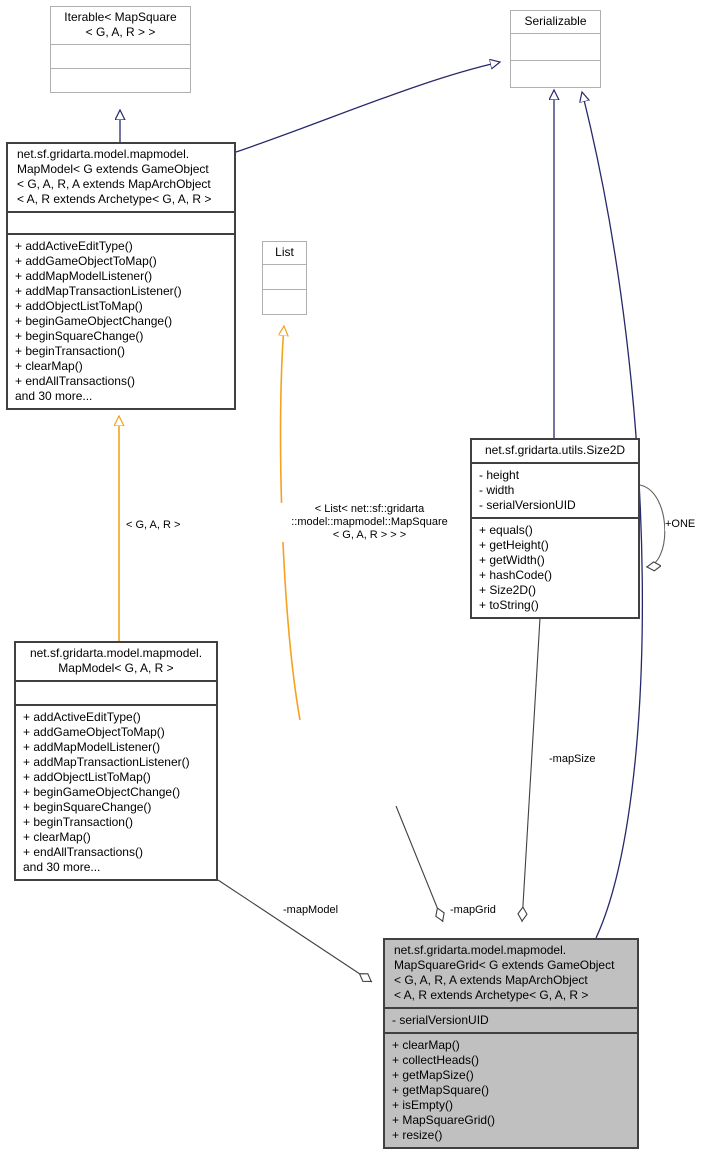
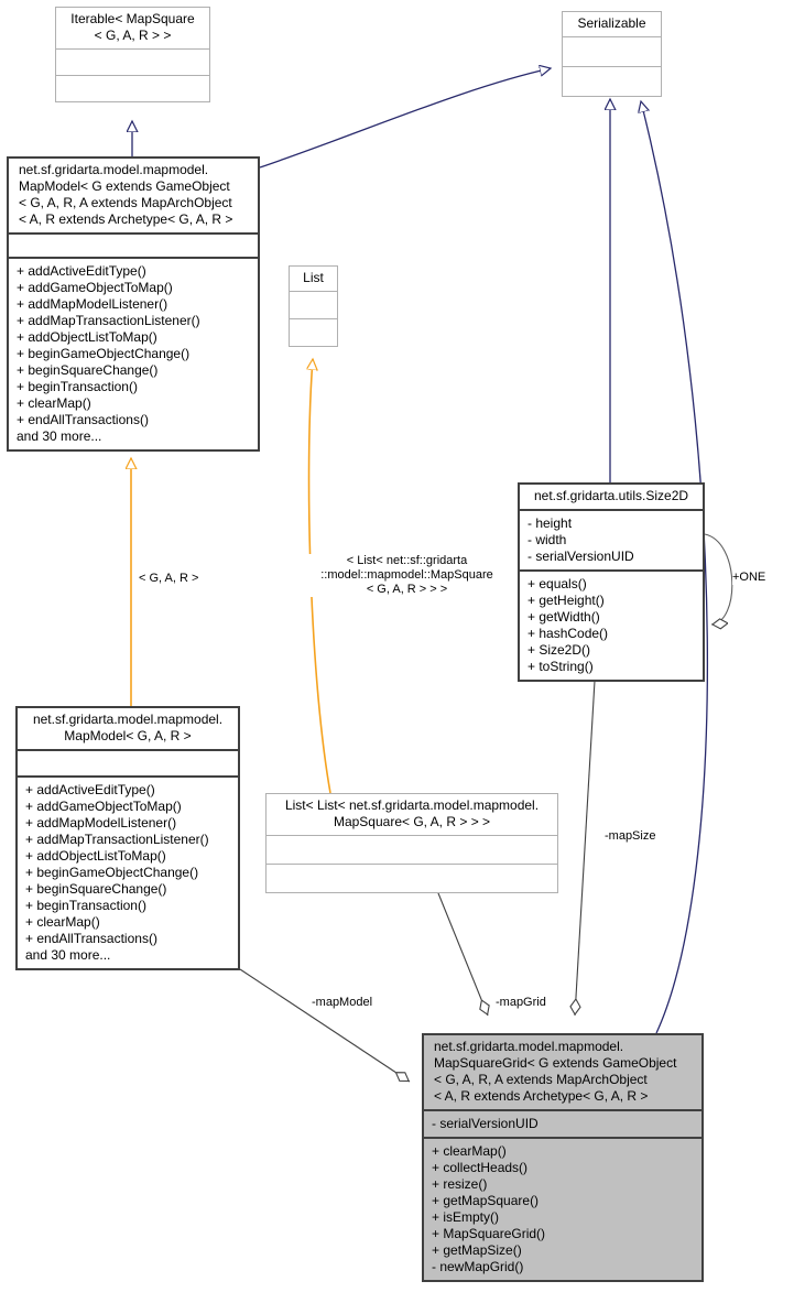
  Iterable< MapSquare
  < G, A, R > >
  Serializable
  net.sf.gridarta.model.mapmodel.
  MapModel< G extends GameObject
  < G, A, R, A extends MapArchObject
  < A, R extends Archetype< G, A, R >
  + addActiveEditType()
  + addGameObjectToMap()
  + addMapModelListener()
  + addMapTransactionListener()
  + addObjectListToMap()
  + beginGameObjectChange()
  + beginSquareChange()
  + beginTransaction()
  + clearMap()
  + endAllTransactions()
  and 30 more...
  List
  net.sf.gridarta.utils.Size2D
  - height
  - width
  - serialVersionUID
  + equals()
  + getHeight()
  + getWidth()
  + hashCode()
  + Size2D()
  + toString()
  net.sf.gridarta.model.mapmodel.
  MapModel< G, A, R >
  + addActiveEditType()
  + addGameObjectToMap()
  + addMapModelListener()
  + addMapTransactionListener()
  + addObjectListToMap()
  + beginGameObjectChange()
  + beginSquareChange()
  + beginTransaction()
  + clearMap()
  + endAllTransactions()
  and 30 more...
+ List< List< net.sf.gridarta.model.mapmodel.
+ MapSquare< G, A, R > > >
  net.sf.gridarta.model.mapmodel.
  MapSquareGrid< G extends GameObject
  < G, A, R, A extends MapArchObject
  < A, R extends Archetype< G, A, R >
  - serialVersionUID
  + clearMap()
  + collectHeads()
- + getMapSize()
+ + resize()
  + getMapSquare()
  + isEmpty()
  + MapSquareGrid()
- + resize()
+ + getMapSize()
+ - newMapGrid()
  < G, A, R >
  < List< net::sf::gridarta
  ::model::mapmodel::MapSquare
  < G, A, R > > >
  +ONE
  -mapSize
  -mapGrid
  -mapModel
